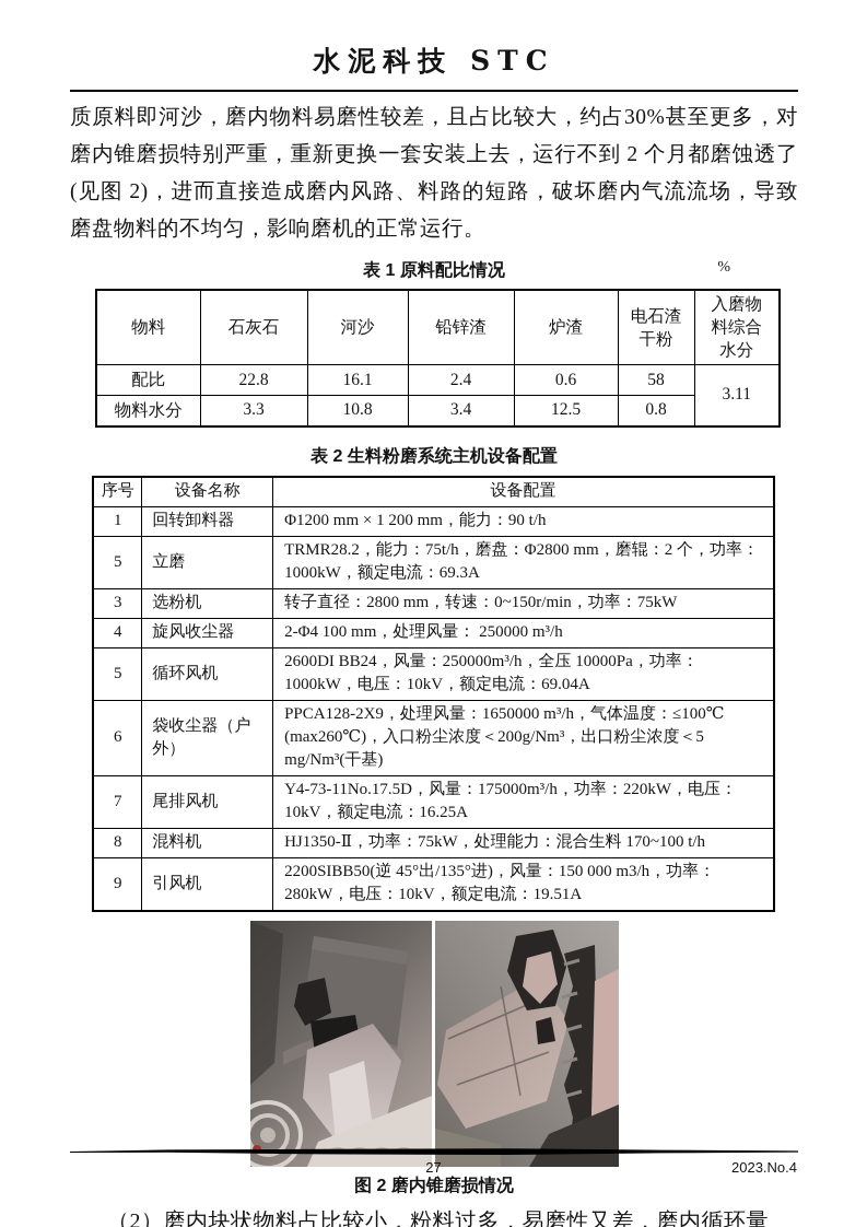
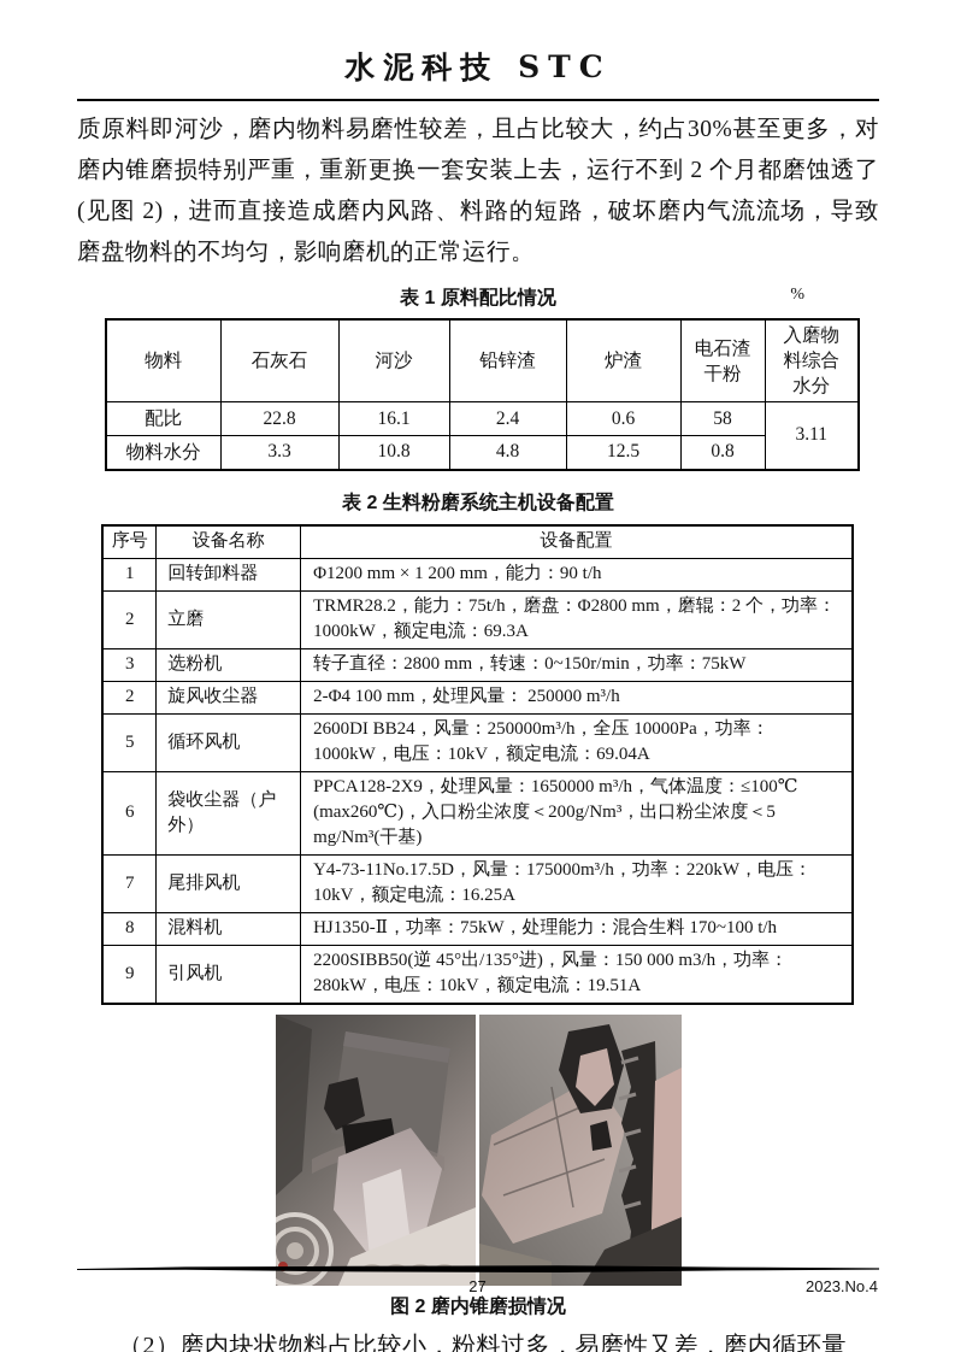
  水泥科技 STC
  质原料即河沙，磨内物料易磨性较差，且占比较大，约占30%甚至更多，对磨内锥磨损特别严重，重新更换一套安装上去，运行不到 2 个月都磨蚀透了(见图 2)，进而直接造成磨内风路、料路的短路，破坏磨内气流流场，导致磨盘物料的不均匀，影响磨机的正常运行。
  表 1 原料配比情况
  %
  物料	石灰石	河沙	铅锌渣	炉渣	电石渣 干粉	入磨物料综合 水分
  配比	22.8	16.1	2.4	0.6	58	3.11
- 物料水分	3.3	10.8	3.4	12.5	0.8
+ 物料水分	3.3	10.8	4.8	12.5	0.8
  表 2 生料粉磨系统主机设备配置
  序号	设备名称	设备配置
  1	回转卸料器	Φ1200 mm × 1 200 mm，能力：90 t/h
- 5	立磨	TRMR28.2，能力：75t/h，磨盘：Φ2800 mm，磨辊：2 个，功率：1000kW，额定电流：69.3A
+ 2	立磨	TRMR28.2，能力：75t/h，磨盘：Φ2800 mm，磨辊：2 个，功率：1000kW，额定电流：69.3A
  3	选粉机	转子直径：2800 mm，转速：0~150r/min，功率：75kW
- 4	旋风收尘器	2-Φ4 100 mm，处理风量： 250000 m³/h
+ 2	旋风收尘器	2-Φ4 100 mm，处理风量： 250000 m³/h
  5	循环风机	2600DI BB24，风量：250000m³/h，全压 10000Pa，功率：1000kW，电压：10kV，额定电流：69.04A
  6	袋收尘器（户外）	PPCA128-2X9，处理风量：1650000 m³/h，气体温度：≤100℃(max260℃)，入口粉尘浓度＜200g/Nm³，出口粉尘浓度＜5 mg/Nm³(干基)
  7	尾排风机	Y4-73-11No.17.5D，风量：175000m³/h，功率：220kW，电压：10kV，额定电流：16.25A
  8	混料机	HJ1350-Ⅱ，功率：75kW，处理能力：混合生料 170~100 t/h
  9	引风机	2200SIBB50(逆 45°出/135°进)，风量：150 000 m3/h，功率：280kW，电压：10kV，额定电流：19.51A
  图 2 磨内锥磨损情况
  （2）磨内块状物料占比较小，粉料过多，易磨性又差，磨内循环量
  27
  2023.No.4
